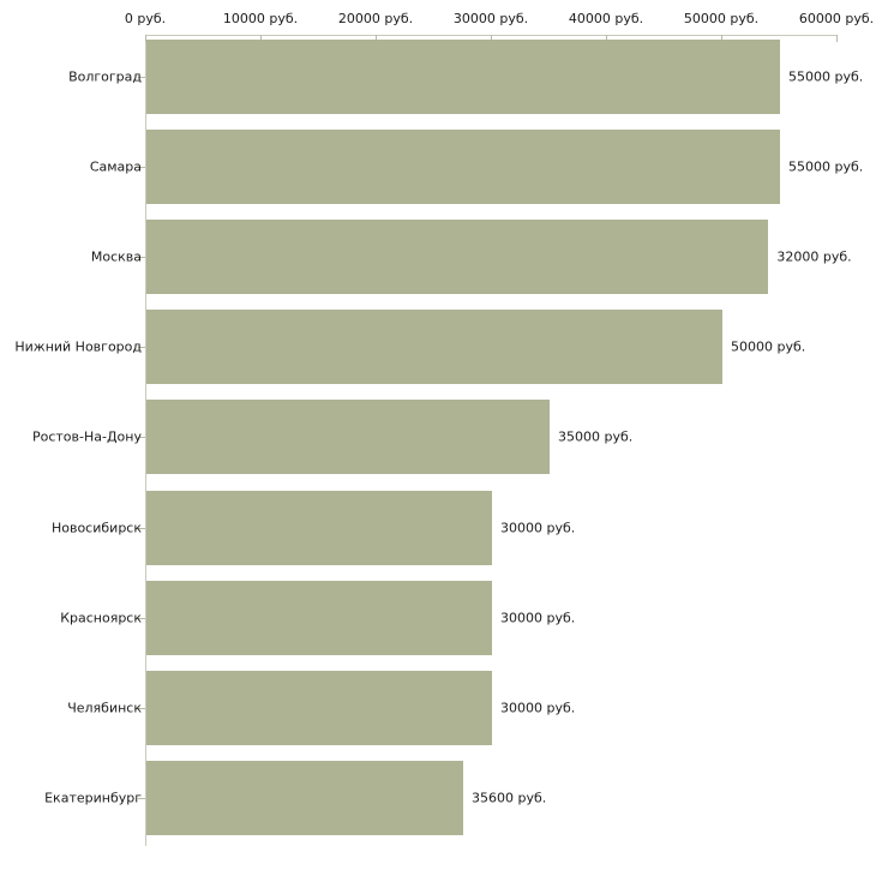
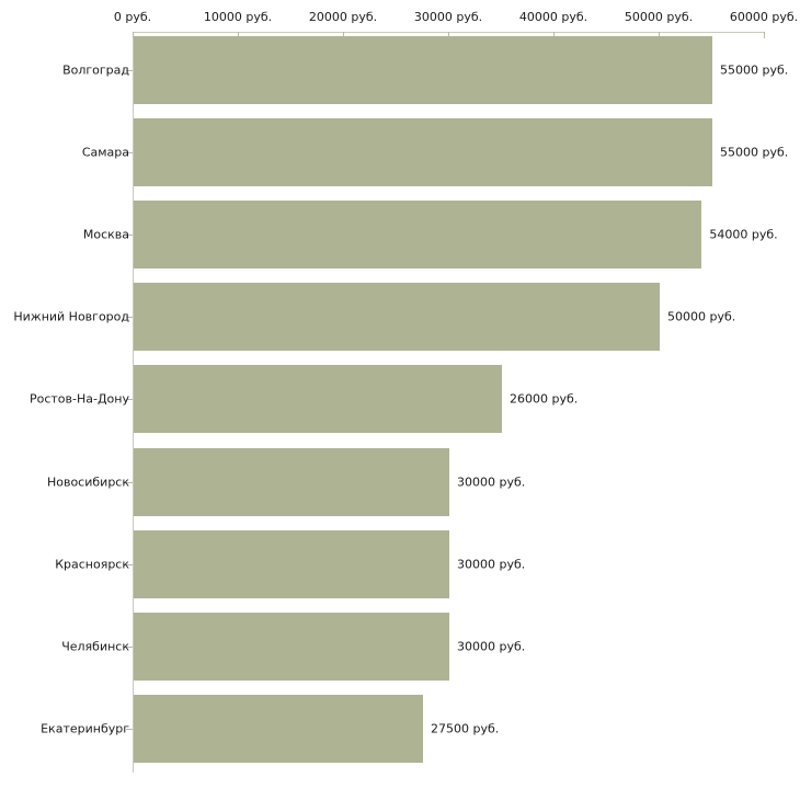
  0 руб.
  10000 руб.
  20000 руб.
  30000 руб.
  40000 руб.
  50000 руб.
  60000 руб.
  Волгоград
  Самара
  Москва
  Нижний Новгород
  Ростов-На-Дону
  Новосибирск
  Красноярск
  Челябинск
  Екатеринбург
  55000 руб.
  55000 руб.
- 32000 руб.
+ 54000 руб.
  50000 руб.
- 35000 руб.
+ 26000 руб.
  30000 руб.
  30000 руб.
  30000 руб.
- 35600 руб.
+ 27500 руб.
